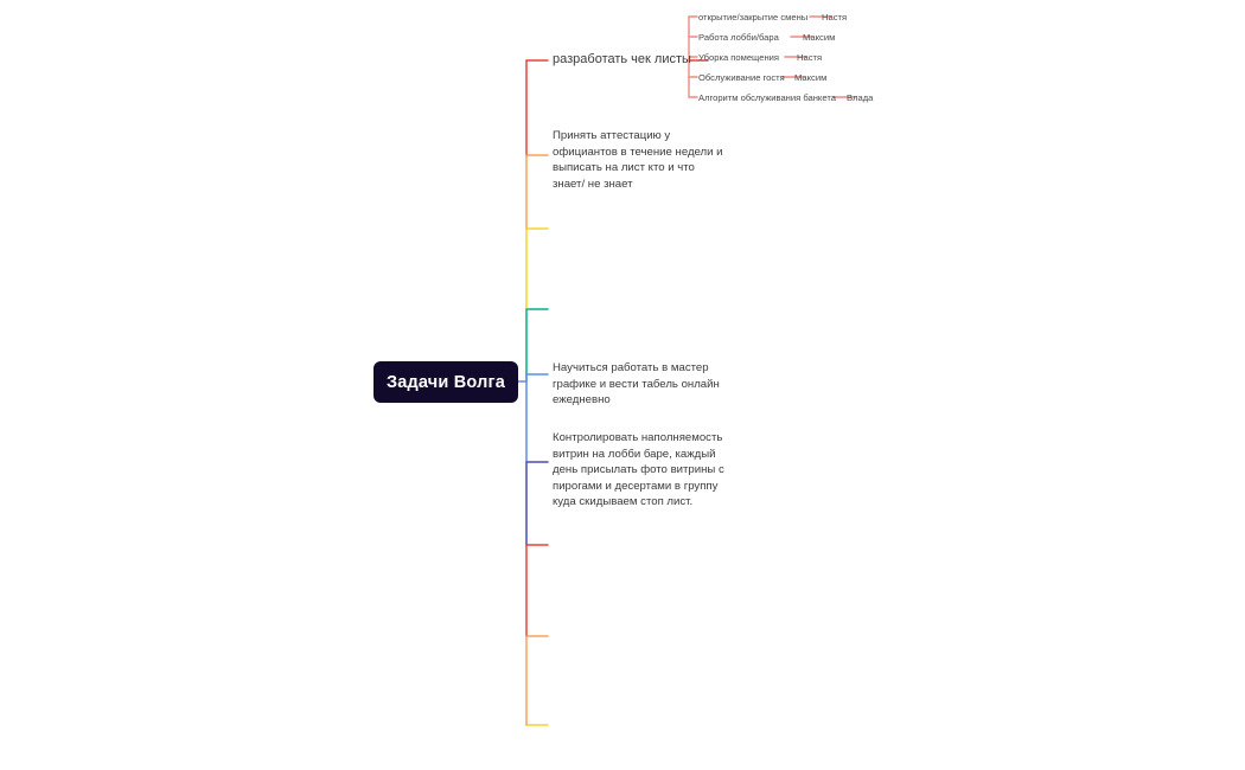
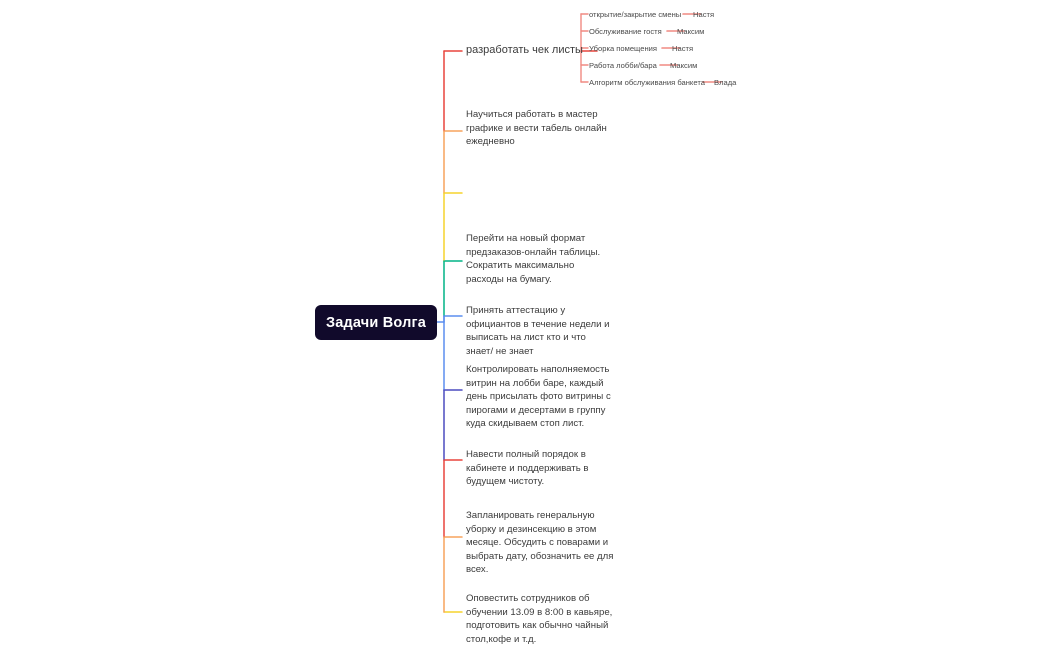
  Задачи Волга
  разработать чек листы
- Принять аттестацию у официантов в течение недели и выписать на лист кто и что знает/ не знает
+ Научиться работать в мастер графике и вести табель онлайн ежедневно
+ Перейти на новый формат предзаказов-онлайн таблицы. Сократить максимально расходы на бумагу.
- Научиться работать в мастер графике и вести табель онлайн ежедневно
+ Принять аттестацию у официантов в течение недели и выписать на лист кто и что знает/ не знает
  Контролировать наполняемость витрин на лобби баре, каждый день присылать фото витрины с пирогами и десертами в группу куда скидываем стоп лист.
+ Навести полный порядок в кабинете и поддерживать в будущем чистоту.
+ Запланировать генеральную уборку и дезинсекцию в этом месяце. Обсудить с поварами и выбрать дату, обозначить ее для всех.
+ Оповестить сотрудников об обучении 13.09 в 8:00 в кавьяре, подготовить как обычно чайный стол,кофе и т.д.
  открытие/закрытие смены
- Работа лобби/бара
+ Обслуживание гостя
  Уборка помещения
- Обслуживание гостя
+ Работа лобби/бара
  Алгоритм обслуживания банкета
  Настя
  Максим
  Настя
  Максим
  Влада
